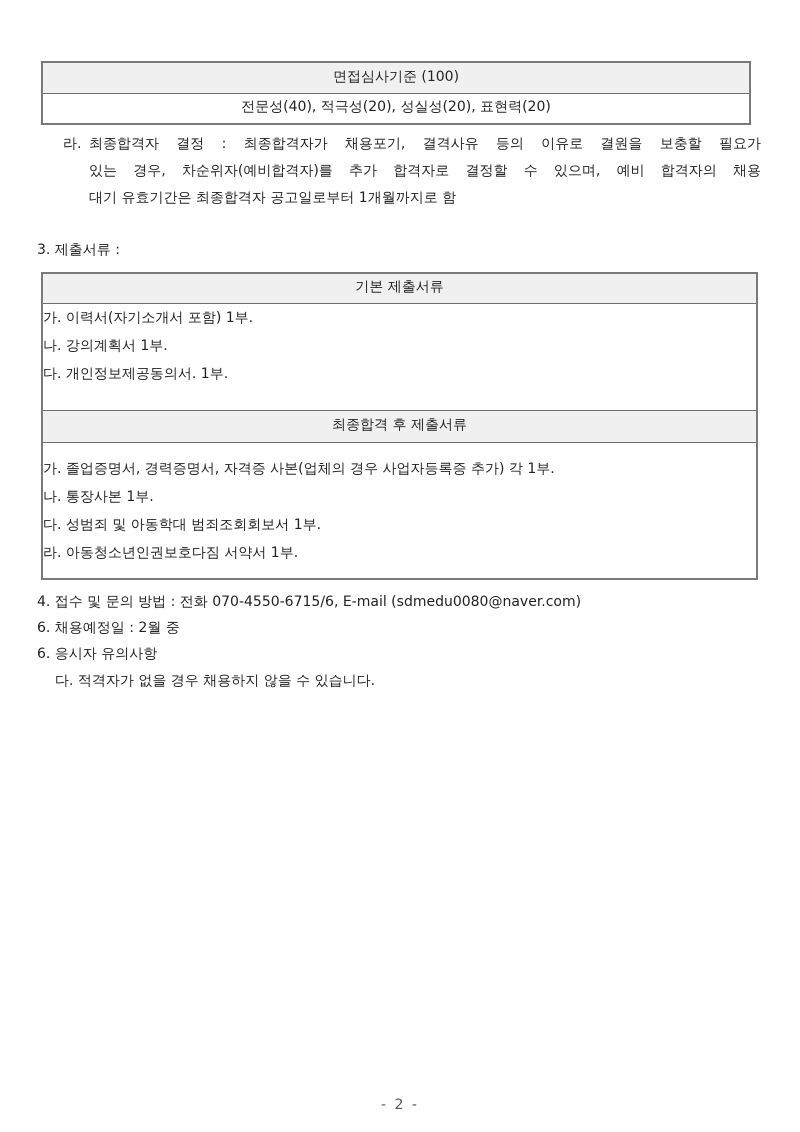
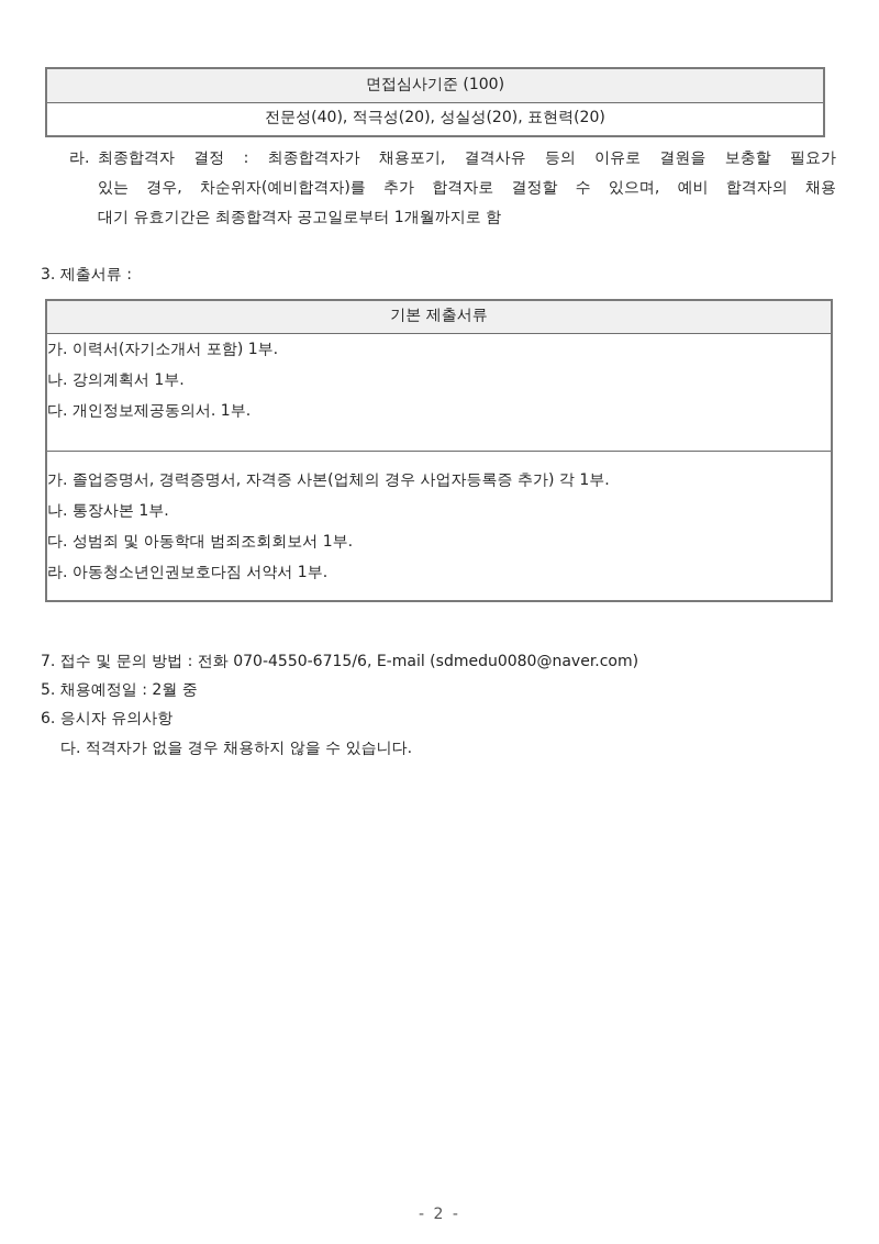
  면접심사기준 (100)
  전문성(40), 적극성(20), 성실성(20), 표현력(20)
  라.
  최종합격자 결정 : 최종합격자가 채용포기, 결격사유 등의 이유로 결원을 보충할 필요가
  있는 경우, 차순위자(예비합격자)를 추가 합격자로 결정할 수 있으며, 예비 합격자의 채용
  대기 유효기간은 최종합격자 공고일로부터 1개월까지로 함
  3. 제출서류 :
  기본 제출서류
  가. 이력서(자기소개서 포함) 1부. 나. 강의계획서 1부. 다. 개인정보제공동의서. 1부.
- 최종합격 후 제출서류
  가. 졸업증명서, 경력증명서, 자격증 사본(업체의 경우 사업자등록증 추가) 각 1부. 나. 통장사본 1부. 다. 성범죄 및 아동학대 범죄조회회보서 1부. 라. 아동청소년인권보호다짐 서약서 1부.
- 4. 접수 및 문의 방법 : 전화 070-4550-6715/6, E-mail (sdmedu0080@naver.com)
+ 7. 접수 및 문의 방법 : 전화 070-4550-6715/6, E-mail (sdmedu0080@naver.com)
- 6. 채용예정일 : 2월 중
+ 5. 채용예정일 : 2월 중
  6. 응시자 유의사항
  다. 적격자가 없을 경우 채용하지 않을 수 있습니다.
  - 2 -
